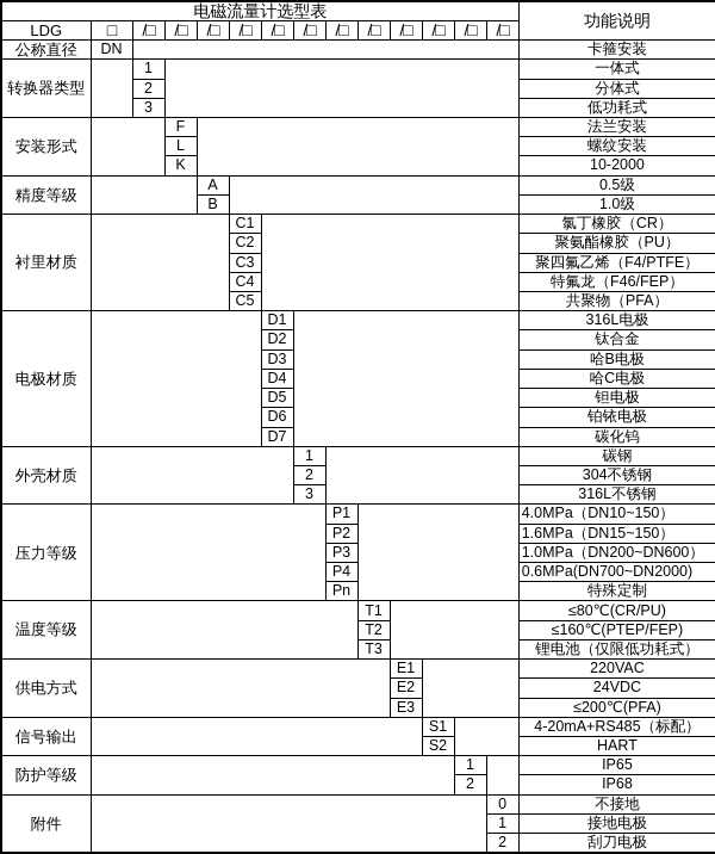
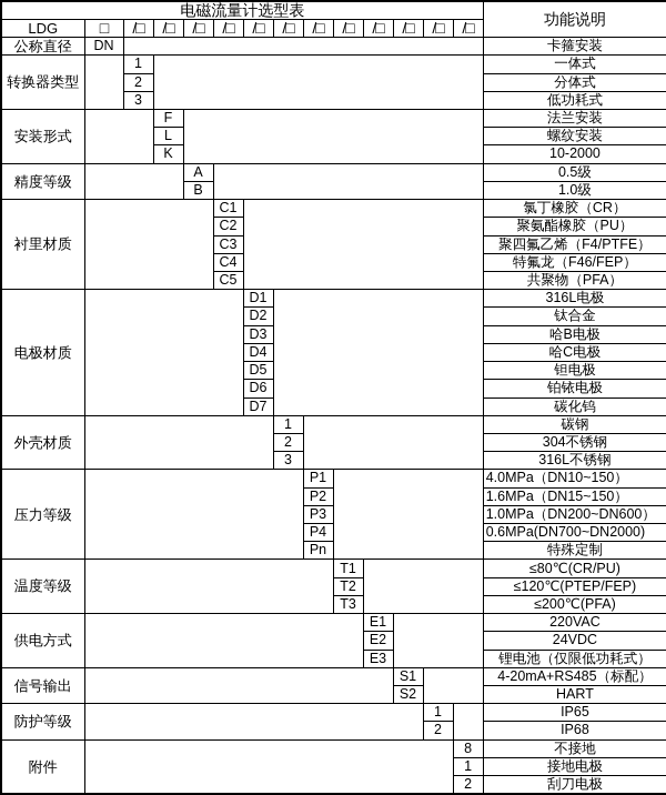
  电磁流量计选型表	功能说明
  LDG	□	/□	/□	/□	/□	/□	/□	/□	/□	/□	/□	/□	/□
  公称直径	DN		卡箍安装
  转换器类型		1		一体式
  2	分体式
  3	低功耗式
  安装形式		F		法兰安装
  L	螺纹安装
  K	10-2000
  精度等级		A		0.5级
  B	1.0级
  衬里材质		C1		氯丁橡胶（CR）
  C2	聚氨酯橡胶（PU）
  C3	聚四氟乙烯（F4/PTFE）
  C4	特氟龙（F46/FEP）
  C5	共聚物（PFA）
  电极材质		D1		316L电极
  D2	钛合金
  D3	哈B电极
  D4	哈C电极
  D5	钽电极
  D6	铂铱电极
  D7	碳化钨
  外壳材质		1		碳钢
  2	304不锈钢
  3	316L不锈钢
  压力等级		P1		4.0MPa（DN10~150）
  P2	1.6MPa（DN15~150）
  P3	1.0MPa（DN200~DN600）
  P4	0.6MPa(DN700~DN2000)
  Pn	特殊定制
  温度等级		T1		≤80℃(CR/PU)
- T2	≤160℃(PTEP/FEP)
+ T2	≤120℃(PTEP/FEP)
- T3	锂电池（仅限低功耗式）
+ T3	≤200℃(PFA)
  供电方式		E1		220VAC
  E2	24VDC
- E3	≤200℃(PFA)
+ E3	锂电池（仅限低功耗式）
  信号输出		S1		4-20mA+RS485（标配）
  S2	HART
  防护等级		1		IP65
  2	IP68
- 附件		0	不接地
+ 附件		8	不接地
  1	接地电极
  2	刮刀电极
